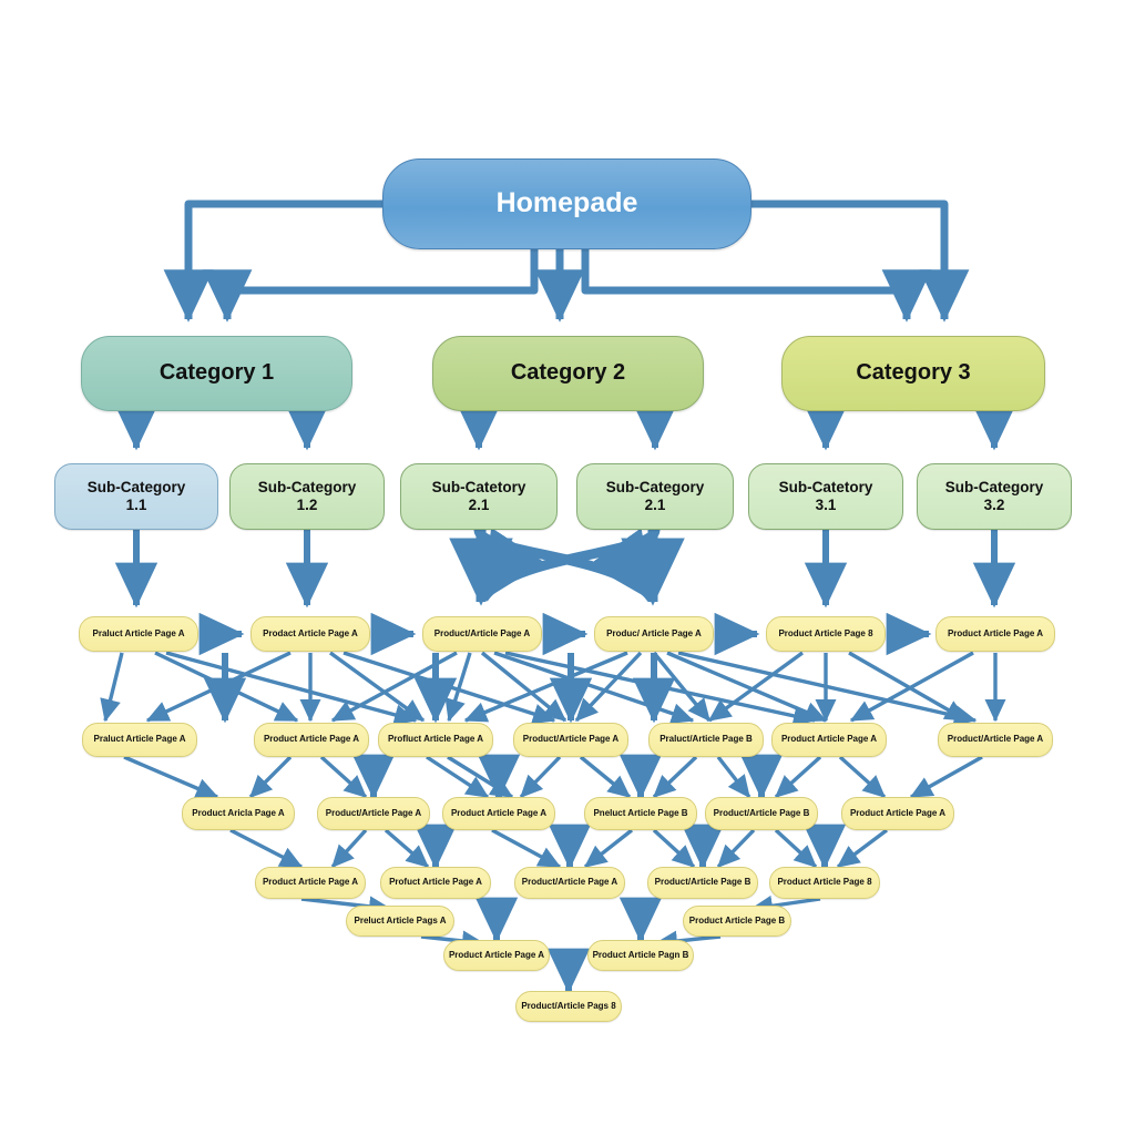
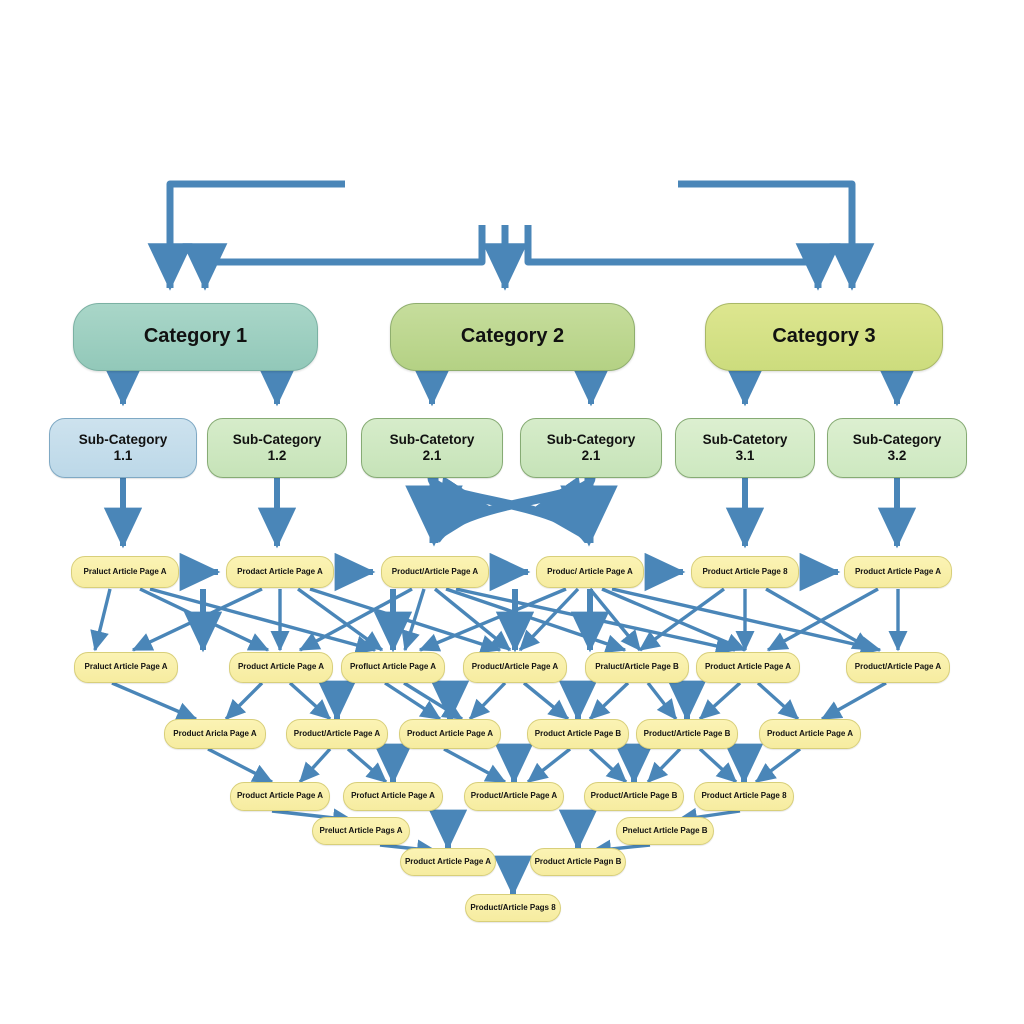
- Homepade
  Category 1
  Category 2
  Category 3
  Sub-Category
  1.1
  Sub-Category
  1.2
  Sub-Catetory
  2.1
  Sub-Category
  2.1
  Sub-Catetory
  3.1
  Sub-Category
  3.2
  Praluct Article Page A
  Prodact Article Page A
  Product/Article Page A
  Produc/ Article Page A
  Product Article Page 8
  Product Article Page A
  Praluct Article Page A
  Product Article Page A
  Profluct Article Page A
  Product/Article Page A
  Praluct/Article Page B
  Product Article Page A
  Product/Article Page A
  Product Aricla Page A
  Product/Article Page A
  Product Article Page A
- Pneluct Article Page B
+ Product Article Page B
  Product/Article Page B
  Product Article Page A
  Product Article Page A
  Profuct Article Page A
  Product/Article Page A
  Product/Article Page B
  Product Article Page 8
  Preluct Article Pags A
- Product Article Page B
+ Pneluct Article Page B
  Product Article Page A
  Product Article Pagn B
  Product/Article Pags 8
